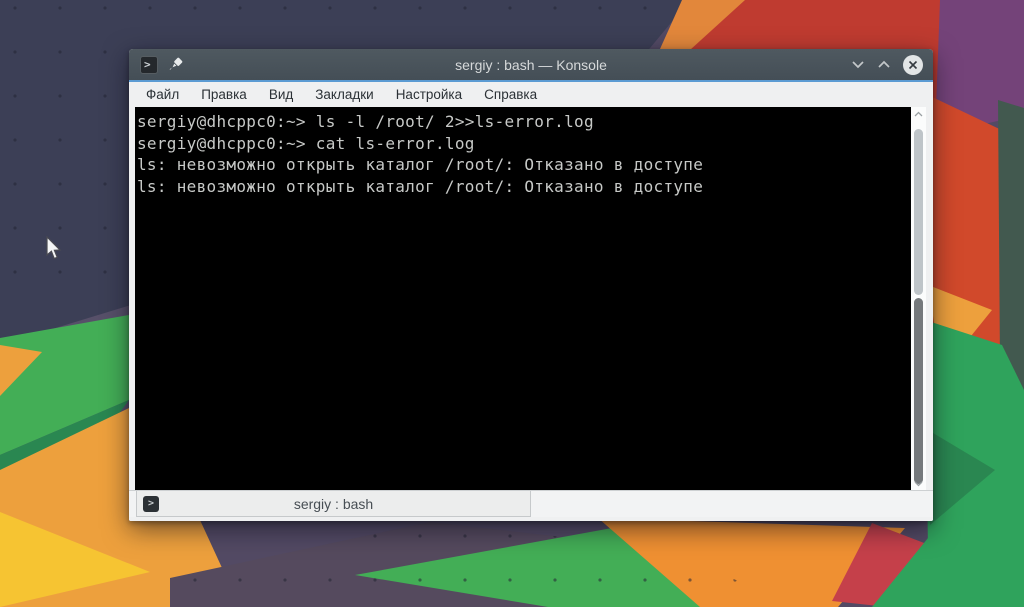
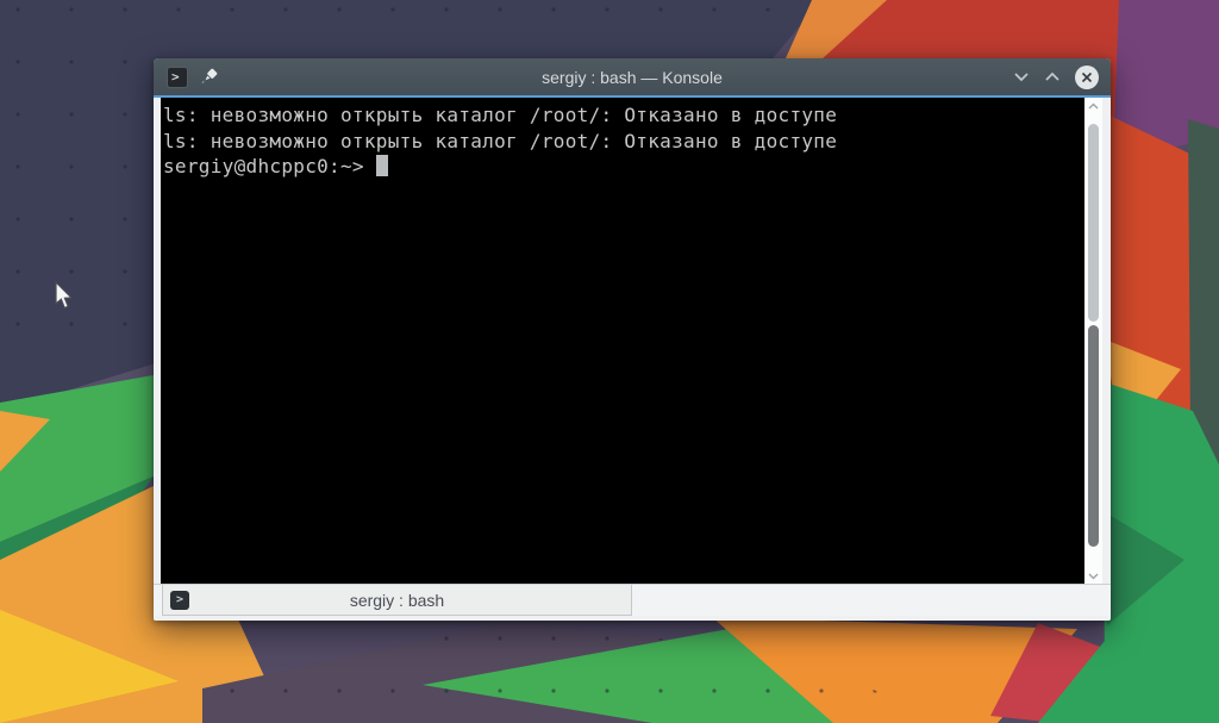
  >
  sergiy : bash — Konsole
- Файл
- Правка
- Вид
- Закладки
- Настройка
- Справка
- sergiy@dhcppc0:~> ls -l /root/ 2>>ls-error.log
- sergiy@dhcppc0:~> cat ls-error.log
  ls: невозможно открыть каталог /root/: Отказано в доступе
  ls: невозможно открыть каталог /root/: Отказано в доступе
+ sergiy@dhcppc0:~>
  >
  sergiy : bash
